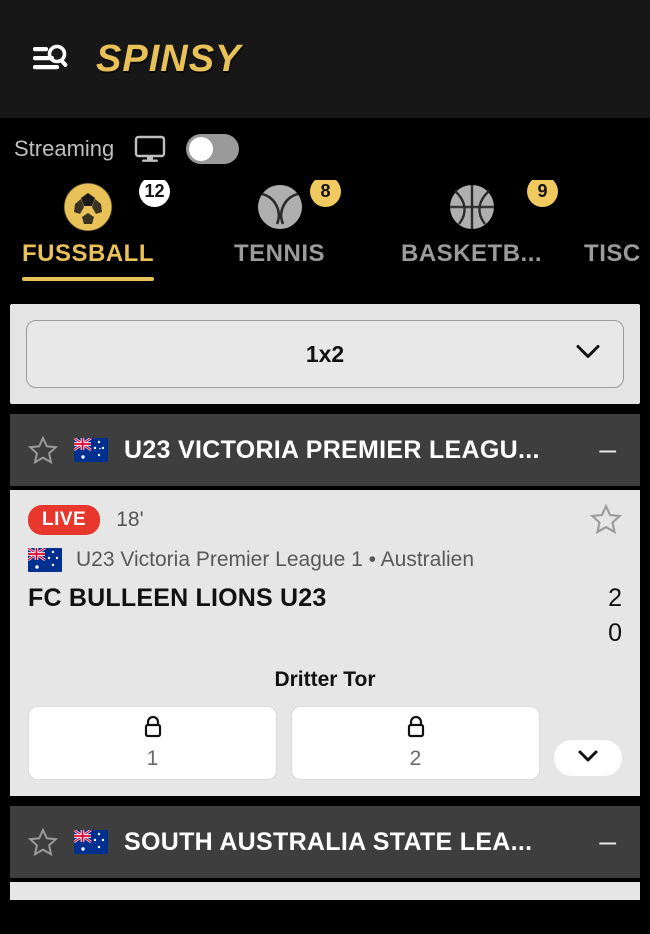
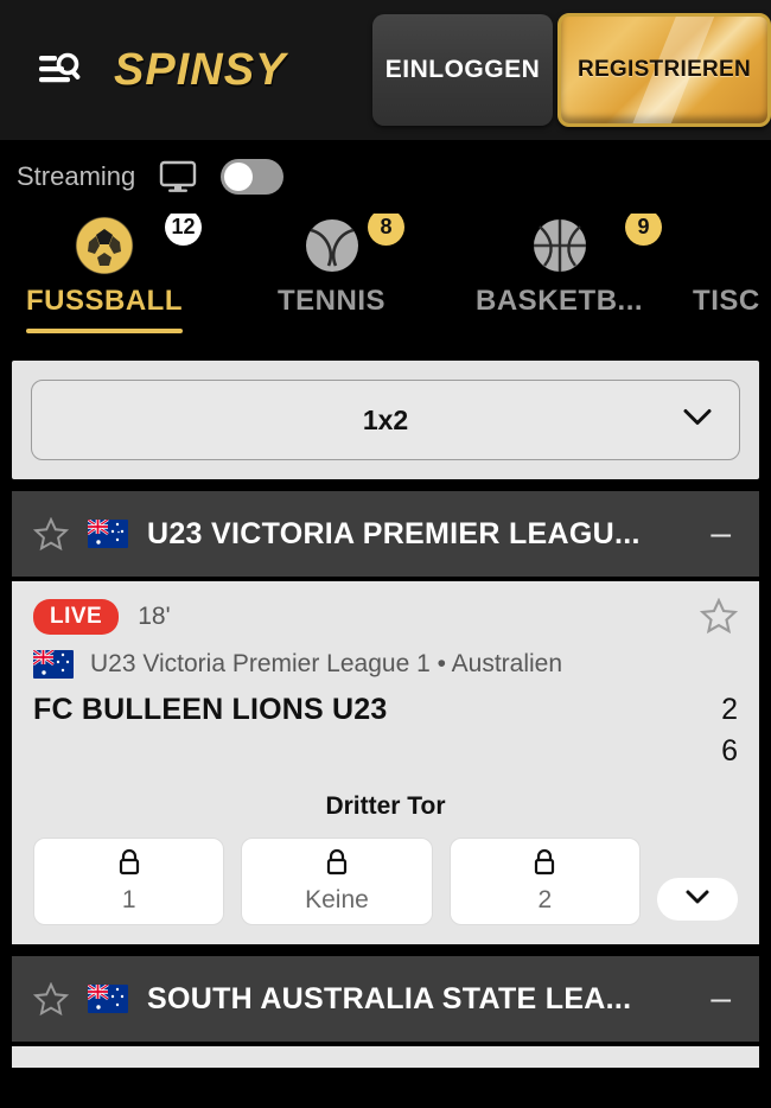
  SPINSY
+ EINLOGGEN
+ REGISTRIEREN
  Streaming
  12
  FUSSBALL
  8
  TENNIS
  9
  BASKETB...
  TISC
  1x2
  U23 VICTORIA PREMIER LEAGU...
  –
  LIVE
  18'
  U23 Victoria Premier League 1 • Australien
  FC BULLEEN LIONS U23
  2
- 0
+ 6
  Dritter Tor
  1
+ Keine
  2
  SOUTH AUSTRALIA STATE LEA...
  –
